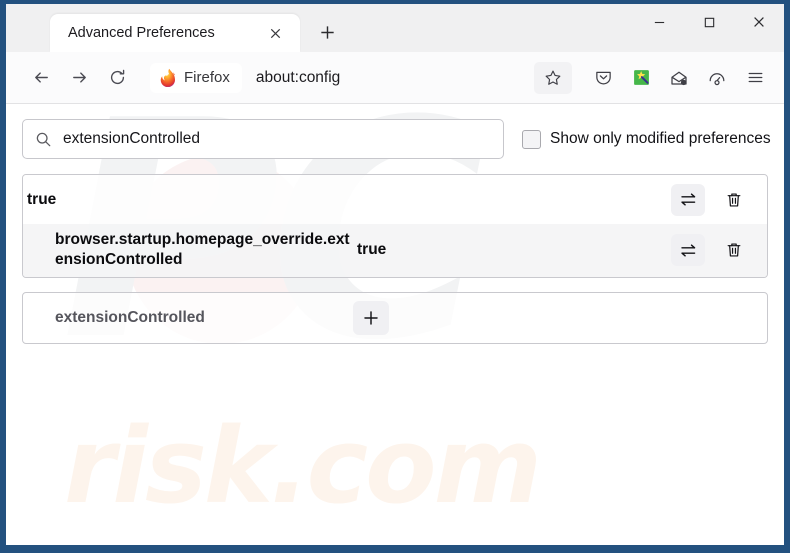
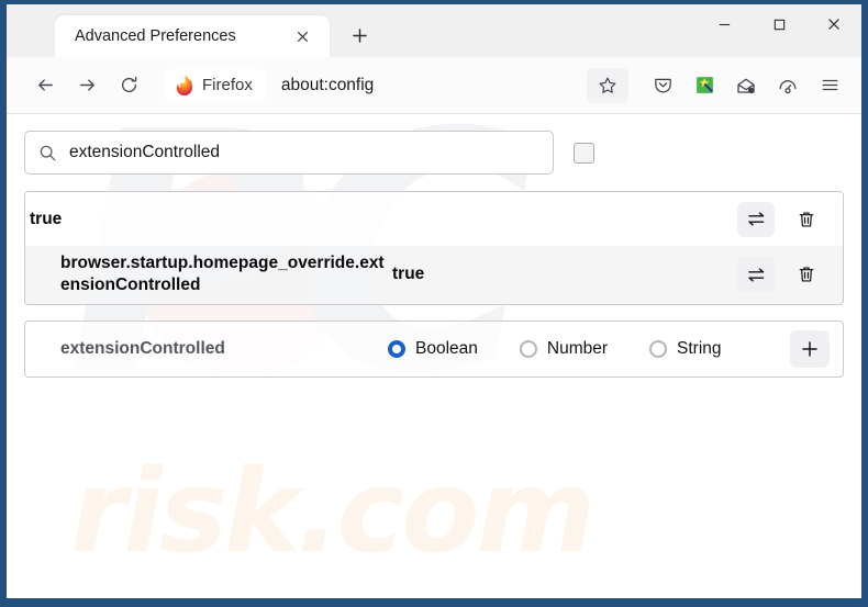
  PC
  Advanced Preferences
  Firefox
  about:config
  extensionControlled
- Show only modified preferences
  true
  browser.startup.homepage_override.extensionControlled
  true
  extensionControlled
+ Boolean
+ Number
+ String
